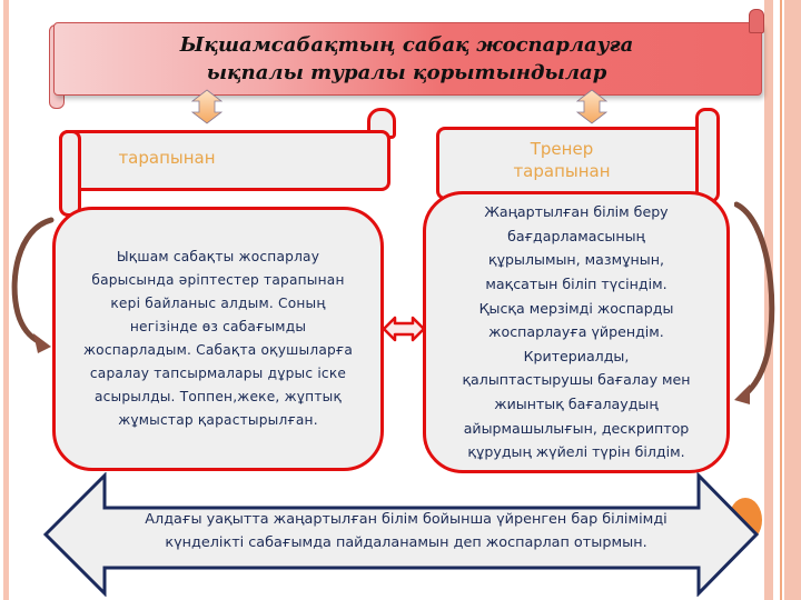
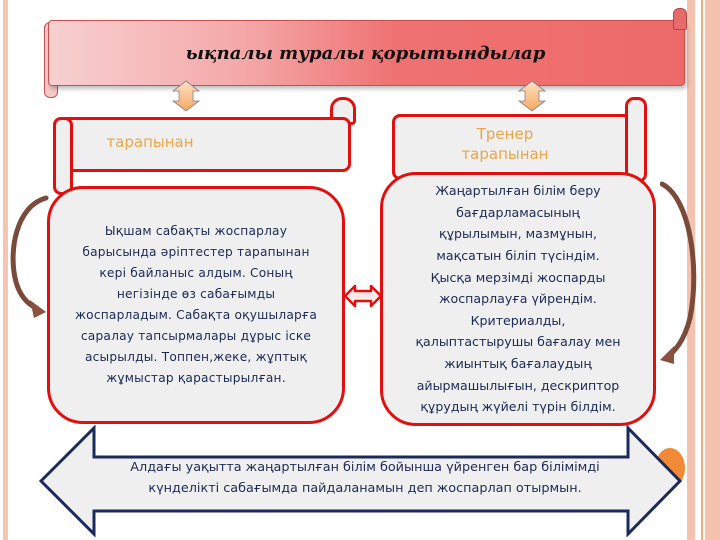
- Ықшамсабақтың сабақ жоспарлауға
  ықпалы туралы қорытындылар
  тарапынан
  Тренер
  тарапынан
  Ықшам сабақты жоспарлау
  барысында әріптестер тарапынан
  кері байланыс алдым. Соның
  негізінде өз сабағымды
  жоспарладым. Сабақта оқушыларға
  саралау тапсырмалары дұрыс іске
  асырылды. Топпен,жеке, жұптық
  жұмыстар қарастырылған.
  Жаңартылған білім беру
  бағдарламасының
  құрылымын, мазмұнын,
  мақсатын біліп түсіндім.
  Қысқа мерзімді жоспарды
  жоспарлауға үйрендім.
  Критериалды,
  қалыптастырушы бағалау мен
  жиынтық бағалаудың
  айырмашылығын, дескриптор
  құрудың жүйелі түрін білдім.
  Алдағы уақытта жаңартылған білім бойынша үйренген бар білімімді
  күнделікті сабағымда пайдаланамын деп жоспарлап отырмын.
